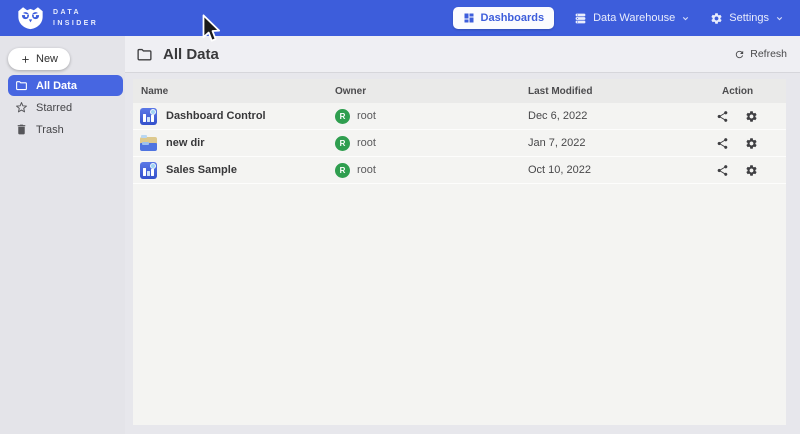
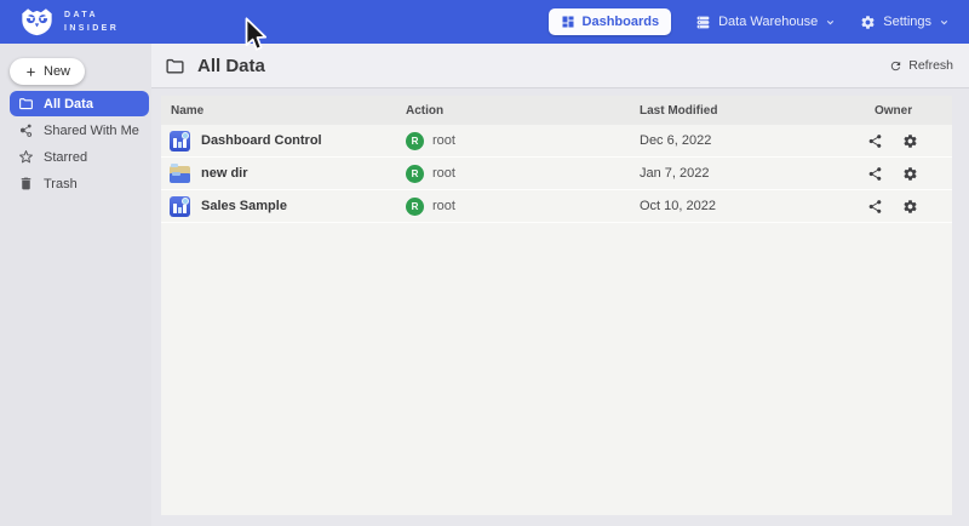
  Dashboards
  Data Warehouse
  Settings
  New
  All Data
+ Shared With Me
  Starred
  Trash
  All Data
  Refresh
  Name
- Owner
+ Action
  Last Modified
- Action
+ Owner
  Dashboard Control
  R
  root
  Dec 6, 2022
  new dir
  R
  root
  Jan 7, 2022
  Sales Sample
  R
  root
  Oct 10, 2022
